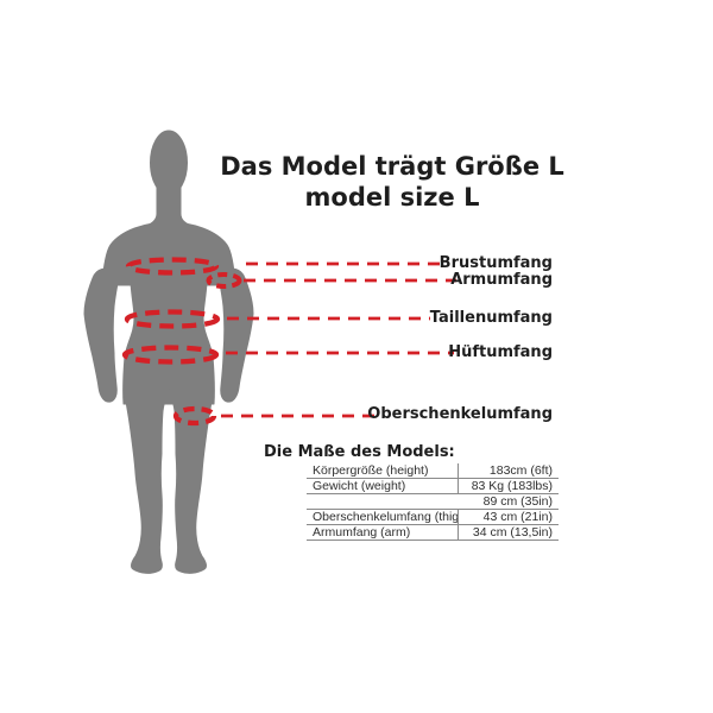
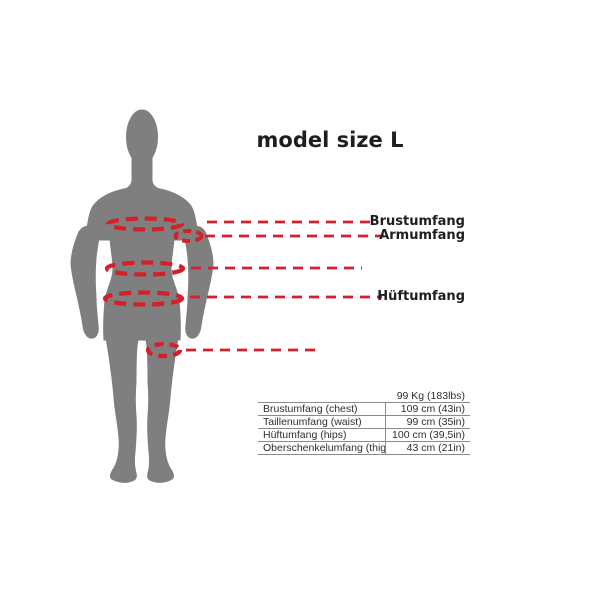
- Das Model trägt Größe L
  model size L
  Brustumfang
  Armumfang
- Taillenumfang
  Hüftumfang
- Oberschenkelumfang
- Die Maße des Models:
- Körpergröße (height)
- 183cm (6ft)
- Gewicht (weight)
- 83 Kg (183lbs)
+ 99 Kg (183lbs)
+ Brustumfang (chest)
+ 109 cm (43in)
+ Taillenumfang (waist)
- 89 cm (35in)
+ 99 cm (35in)
+ Hüftumfang (hips)
+ 100 cm (39,5in)
  Oberschenkelumfang (thig
  43 cm (21in)
- Armumfang (arm)
- 34 cm (13,5in)
